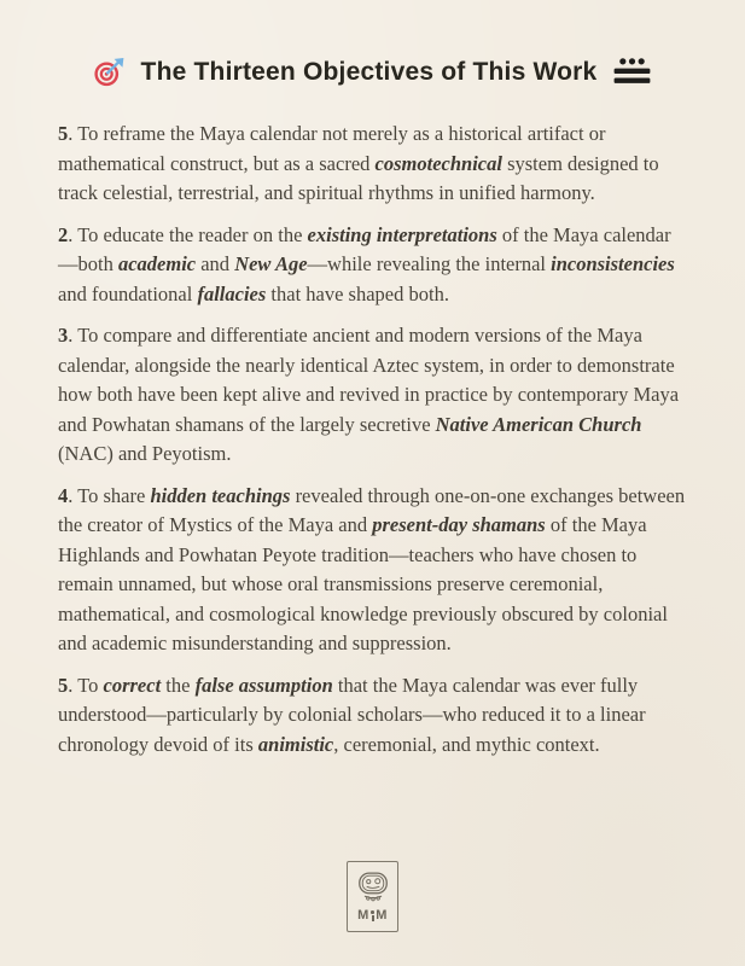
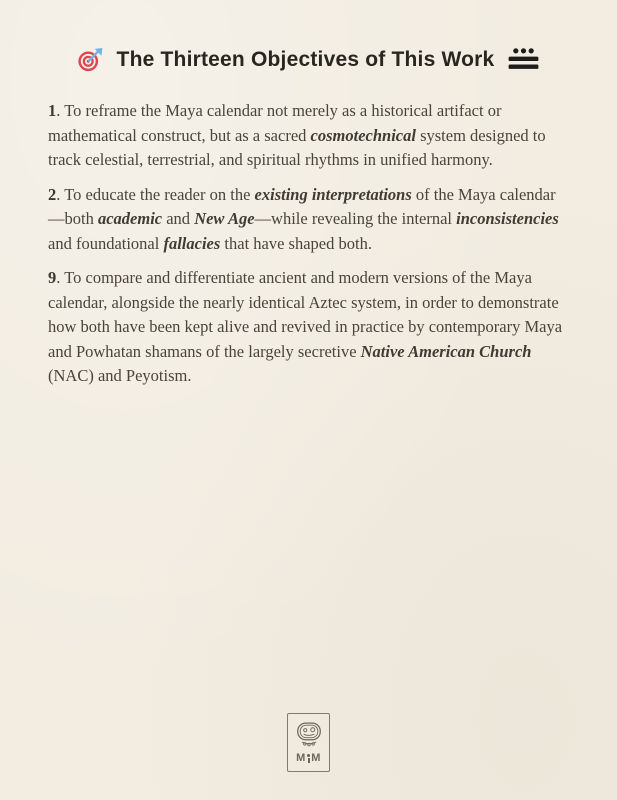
  The Thirteen Objectives of This Work
- 5. To reframe the Maya calendar not merely as a historical artifact or mathematical construct, but as a sacred cosmotechnical system designed to track celestial, terrestrial, and spiritual rhythms in unified harmony.
+ 1. To reframe the Maya calendar not merely as a historical artifact or mathematical construct, but as a sacred cosmotechnical system designed to track celestial, terrestrial, and spiritual rhythms in unified harmony.
  2. To educate the reader on the existing interpretations of the Maya calendar—both academic and New Age—while revealing the internal inconsistencies and foundational fallacies that have shaped both.
- 3. To compare and differentiate ancient and modern versions of the Maya calendar, alongside the nearly identical Aztec system, in order to demonstrate how both have been kept alive and revived in practice by contemporary Maya and Powhatan shamans of the largely secretive Native American Church (NAC) and Peyotism.
+ 9. To compare and differentiate ancient and modern versions of the Maya calendar, alongside the nearly identical Aztec system, in order to demonstrate how both have been kept alive and revived in practice by contemporary Maya and Powhatan shamans of the largely secretive Native American Church (NAC) and Peyotism.
- 4. To share hidden teachings revealed through one-on-one exchanges between the creator of Mystics of the Maya and present-day shamans of the Maya Highlands and Powhatan Peyote tradition—teachers who have chosen to remain unnamed, but whose oral transmissions preserve ceremonial, mathematical, and cosmological knowledge previously obscured by colonial and academic misunderstanding and suppression.
- 5. To correct the false assumption that the Maya calendar was ever fully understood—particularly by colonial scholars—who reduced it to a linear chronology devoid of its animistic, ceremonial, and mythic context.
  M
  M
